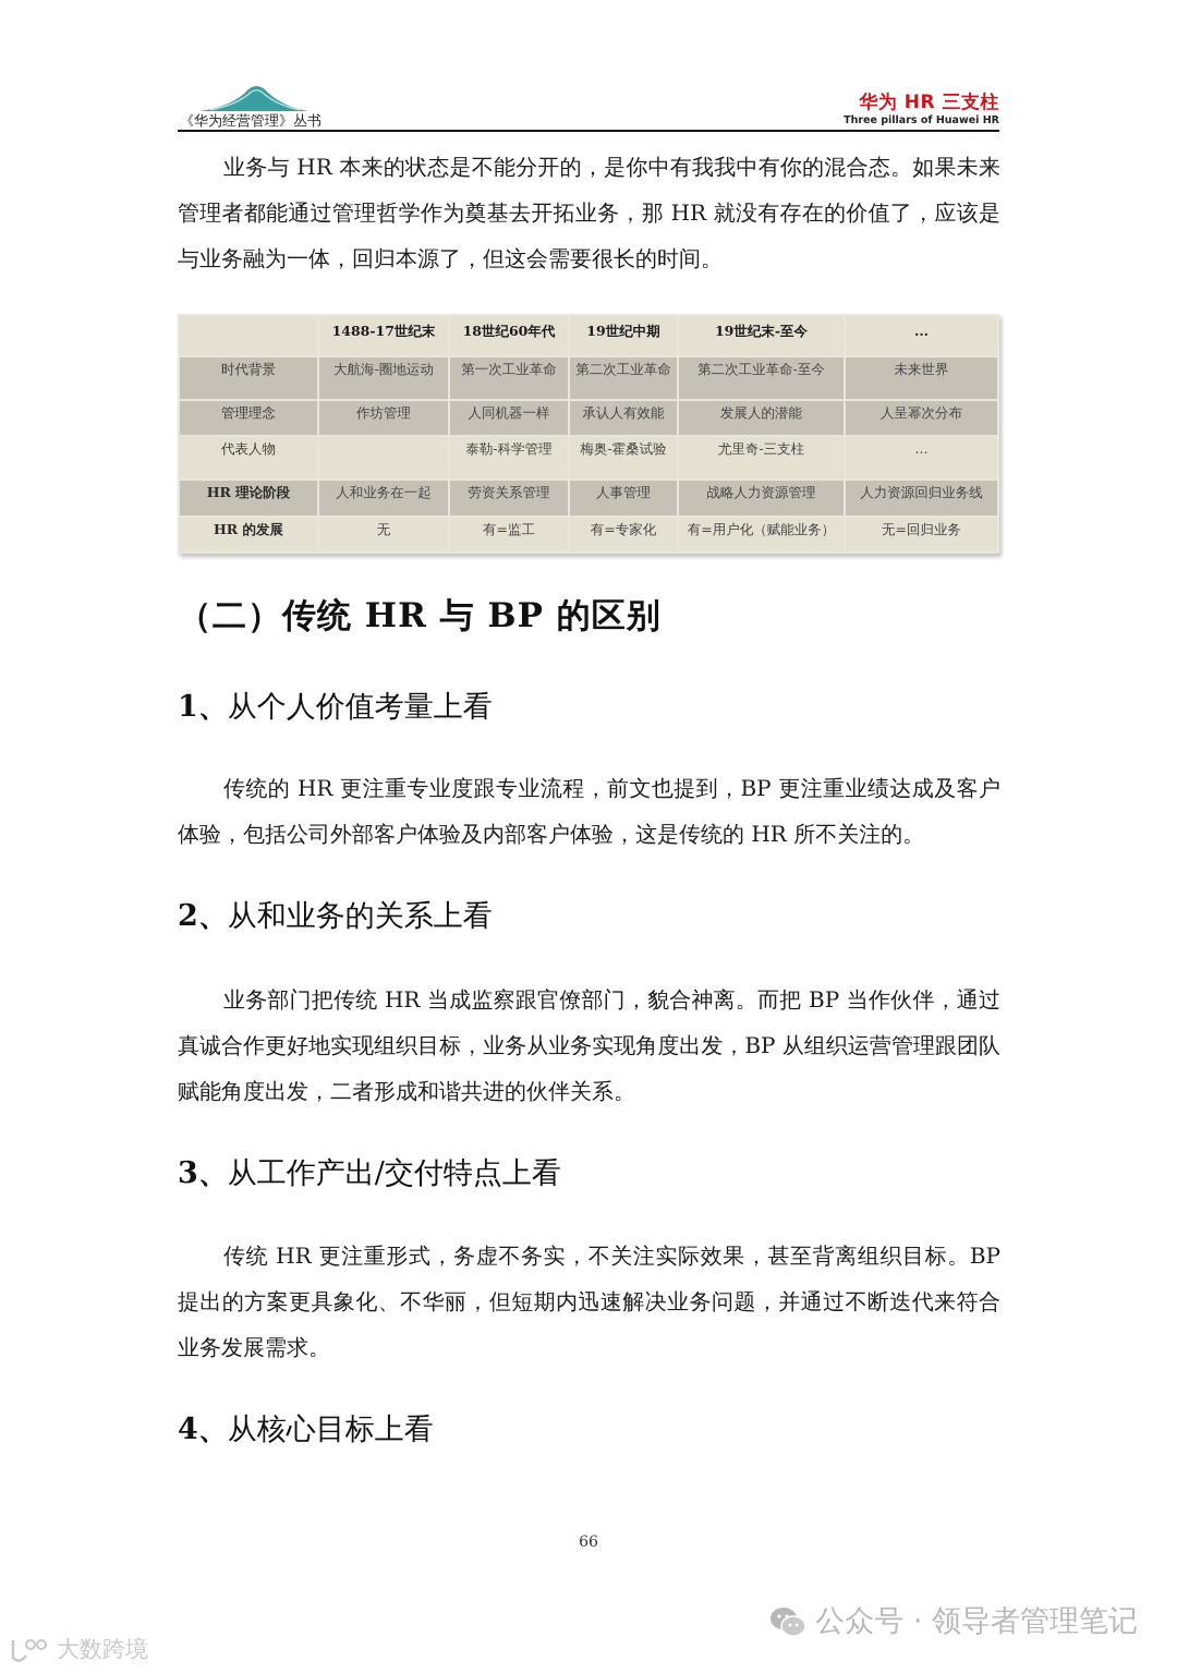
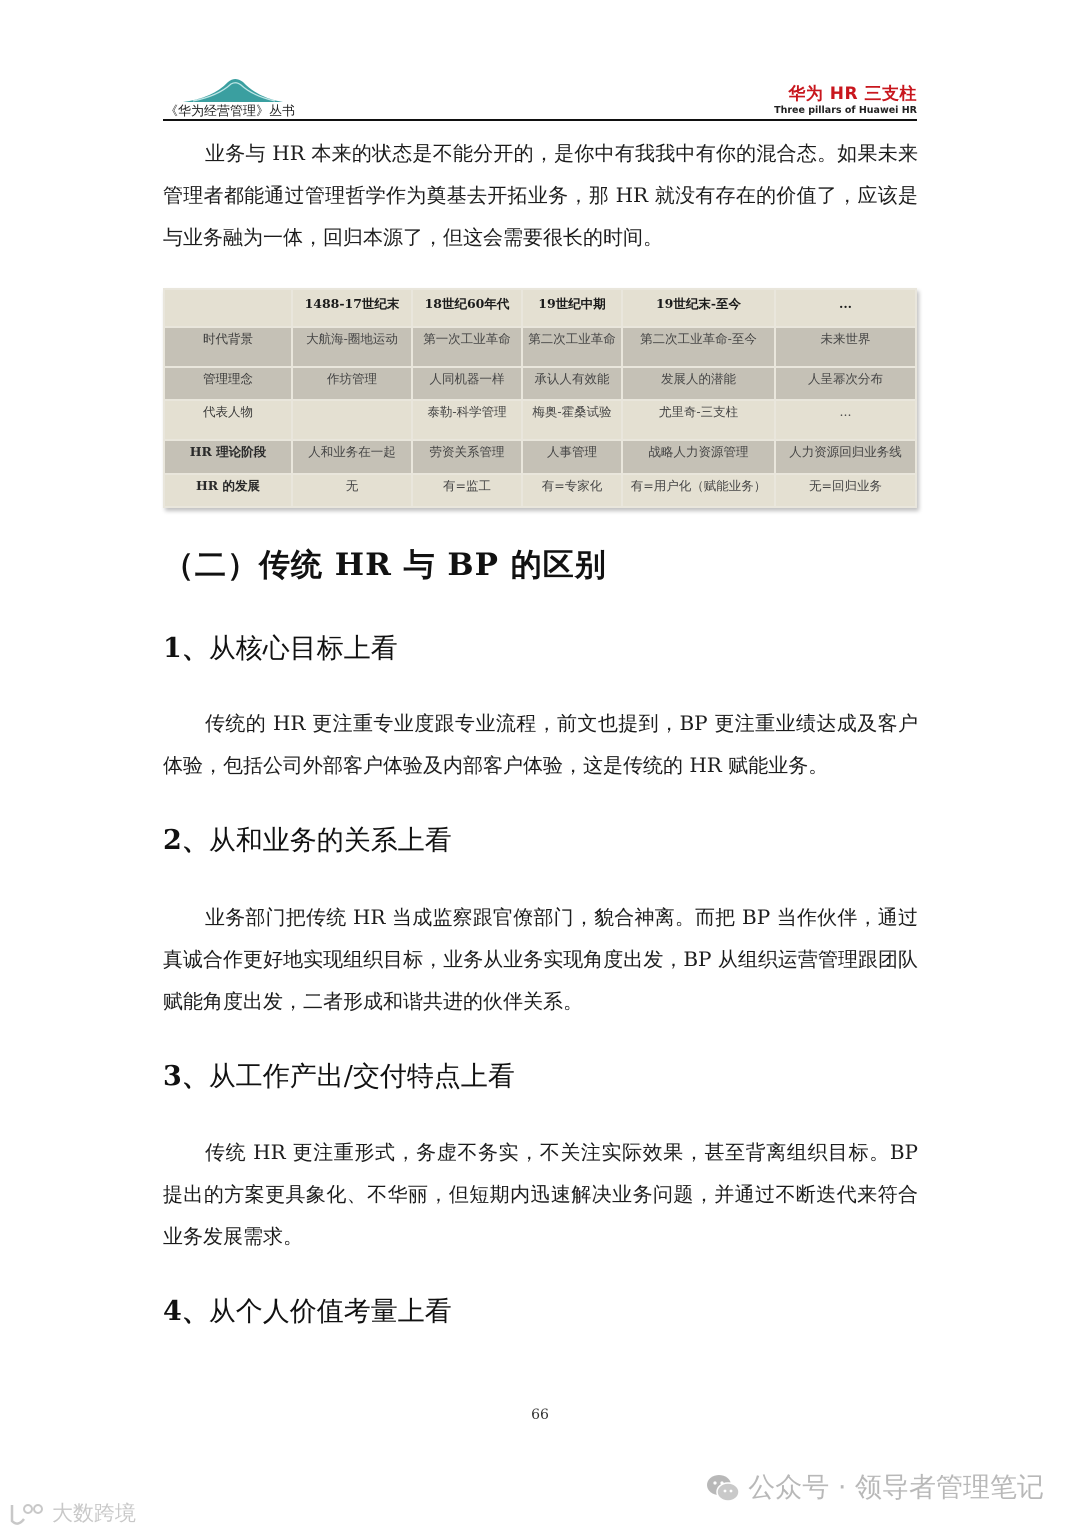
  《华为经营管理》丛书
  华为 HR 三支柱
  Three pillars of Huawei HR
  业务与 HR 本来的状态是不能分开的，是你中有我我中有你的混合态。如果未来管理者都能通过管理哲学作为奠基去开拓业务，那 HR 就没有存在的价值了，应该是与业务融为一体，回归本源了，但这会需要很长的时间。
  	1488-17世纪末	18世纪60年代	19世纪中期	19世纪末-至今	...
  时代背景	大航海-圈地运动	第一次工业革命	第二次工业革命	第二次工业革命-至今	未来世界
  管理理念	作坊管理	人同机器一样	承认人有效能	发展人的潜能	人呈幂次分布
  代表人物		泰勒-科学管理	梅奥-霍桑试验	尤里奇-三支柱	...
  HR 理论阶段	人和业务在一起	劳资关系管理	人事管理	战略人力资源管理	人力资源回归业务线
  HR 的发展	无	有=监工	有=专家化	有=用户化（赋能业务）	无=回归业务
  （二）传统 HR 与 BP 的区别
- 1、从个人价值考量上看
+ 1、从核心目标上看
- 传统的 HR 更注重专业度跟专业流程，前文也提到，BP 更注重业绩达成及客户体验，包括公司外部客户体验及内部客户体验，这是传统的 HR 所不关注的。
+ 传统的 HR 更注重专业度跟专业流程，前文也提到，BP 更注重业绩达成及客户体验，包括公司外部客户体验及内部客户体验，这是传统的 HR 赋能业务。
  2、从和业务的关系上看
  业务部门把传统 HR 当成监察跟官僚部门，貌合神离。而把 BP 当作伙伴，通过真诚合作更好地实现组织目标，业务从业务实现角度出发，BP 从组织运营管理跟团队赋能角度出发，二者形成和谐共进的伙伴关系。
  3、从工作产出/交付特点上看
  传统 HR 更注重形式，务虚不务实，不关注实际效果，甚至背离组织目标。BP 提出的方案更具象化、不华丽，但短期内迅速解决业务问题，并通过不断迭代来符合业务发展需求。
- 4、从核心目标上看
+ 4、从个人价值考量上看
  66
  公众号 · 领导者管理笔记
  大数跨境
